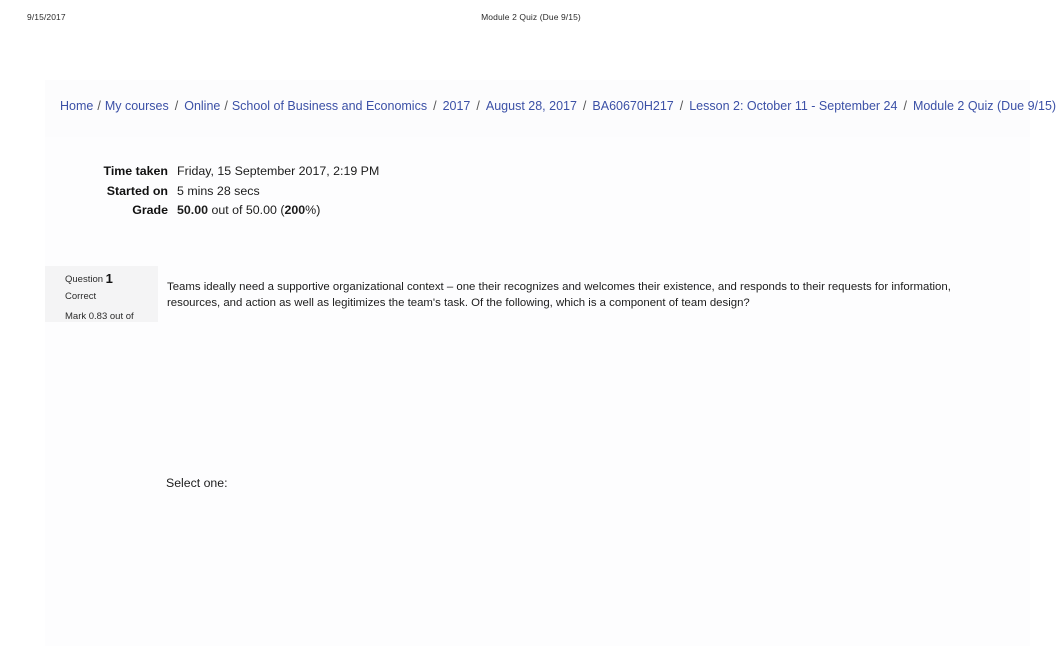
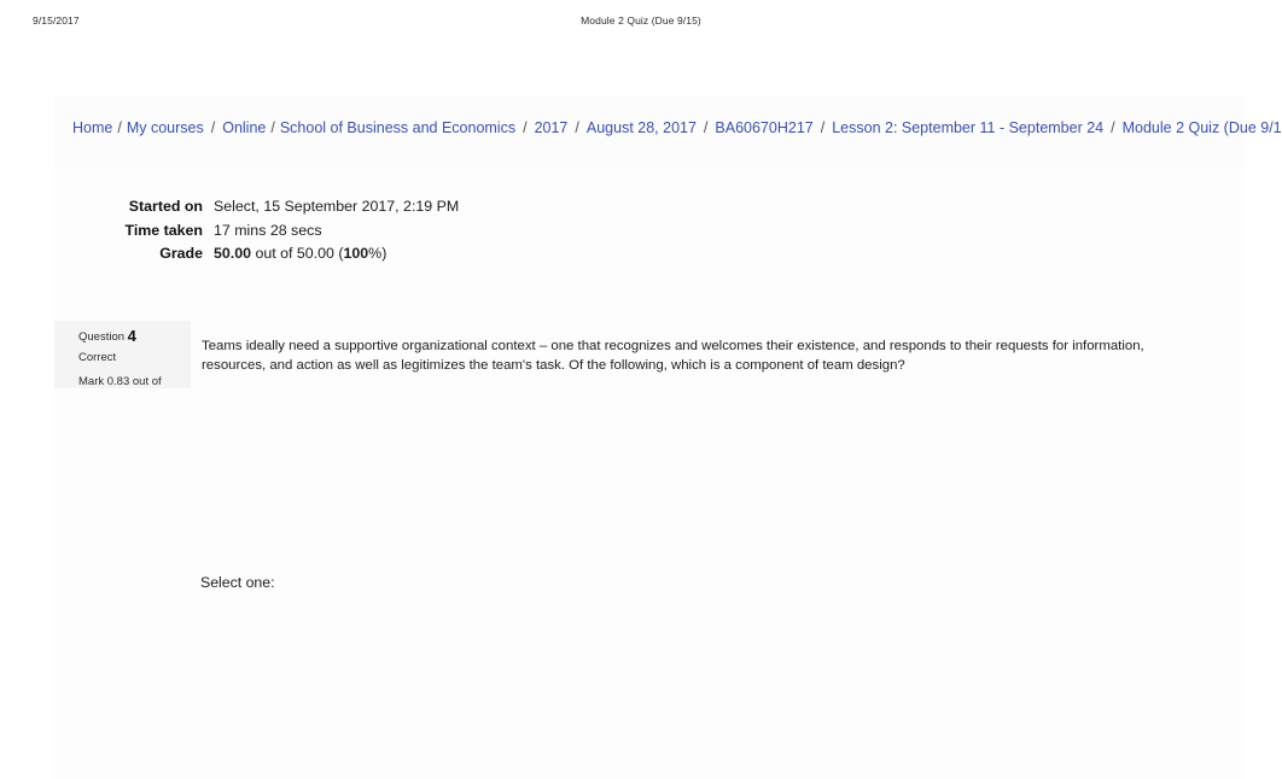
  9/15/2017
  Module 2 Quiz (Due 9/15)
- Home / My courses / Online / School of Business and Economics / 2017 / August 28, 2017 / BA60670H217 / Lesson 2: October 11 - September 24 / Module 2 Quiz (Due 9/15)
+ Home / My courses / Online / School of Business and Economics / 2017 / August 28, 2017 / BA60670H217 / Lesson 2: September 11 - September 24 / Module 2 Quiz (Due 9/1
- Time taken
+ Started on
- Friday, 15 September 2017, 2:19 PM
+ Select, 15 September 2017, 2:19 PM
- Started on
+ Time taken
- 5 mins 28 secs
+ 17 mins 28 secs
  Grade
- 50.00 out of 50.00 (200%)
+ 50.00 out of 50.00 (100%)
- Question 1
+ Question 4
  Correct
  Mark 0.83 out of
- Teams ideally need a supportive organizational context – one their recognizes and welcomes their existence, and responds to their requests for information, resources, and action as well as legitimizes the team's task. Of the following, which is a component of team design?
+ Teams ideally need a supportive organizational context – one that recognizes and welcomes their existence, and responds to their requests for information, resources, and action as well as legitimizes the team's task. Of the following, which is a component of team design?
  Select one:
